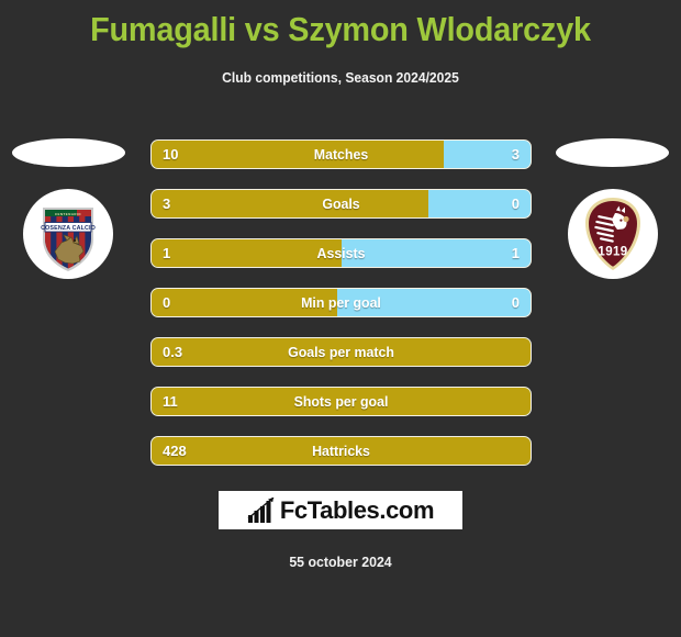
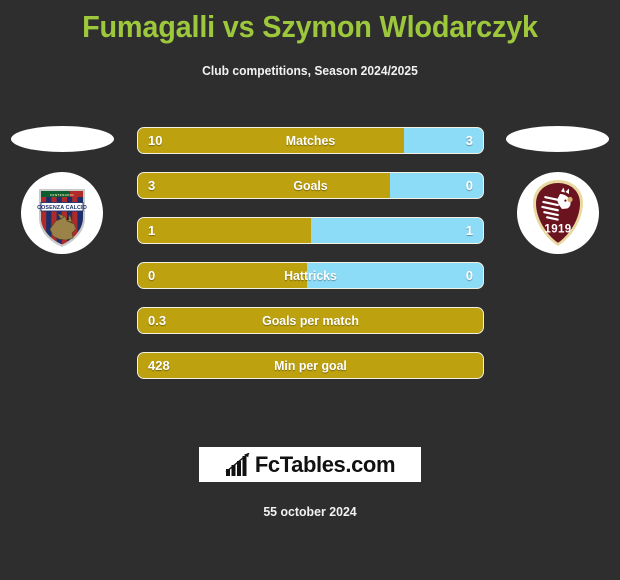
  Fumagalli vs Szymon Wlodarczyk
  Club competitions, Season 2024/2025
  1919
  10
  Matches
  3
  3
  Goals
  0
  1
- Assists
  1
  0
- Min per goal
+ Hattricks
  0
  0.3
  Goals per match
- 11
- Shots per goal
  428
- Hattricks
+ Min per goal
  FcTables.com
  55 october 2024
